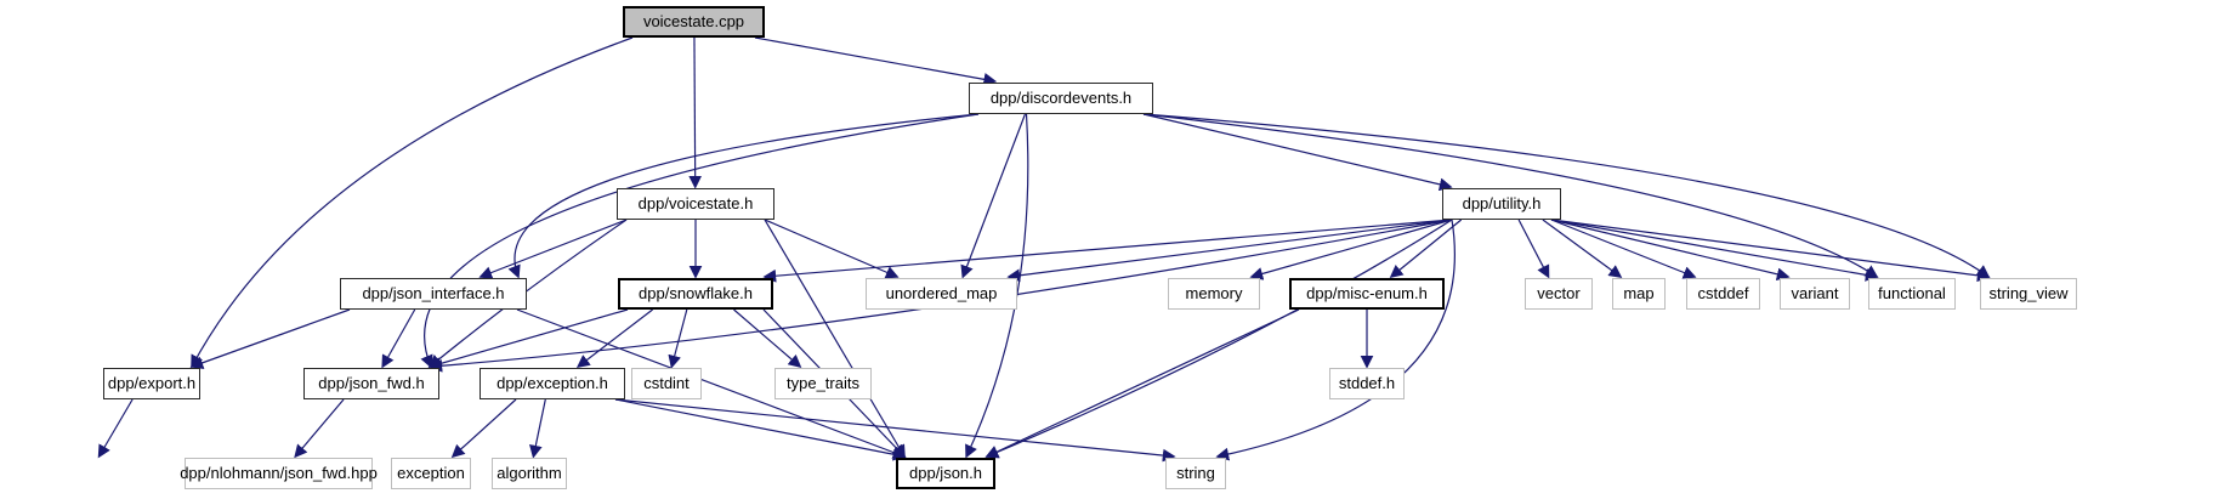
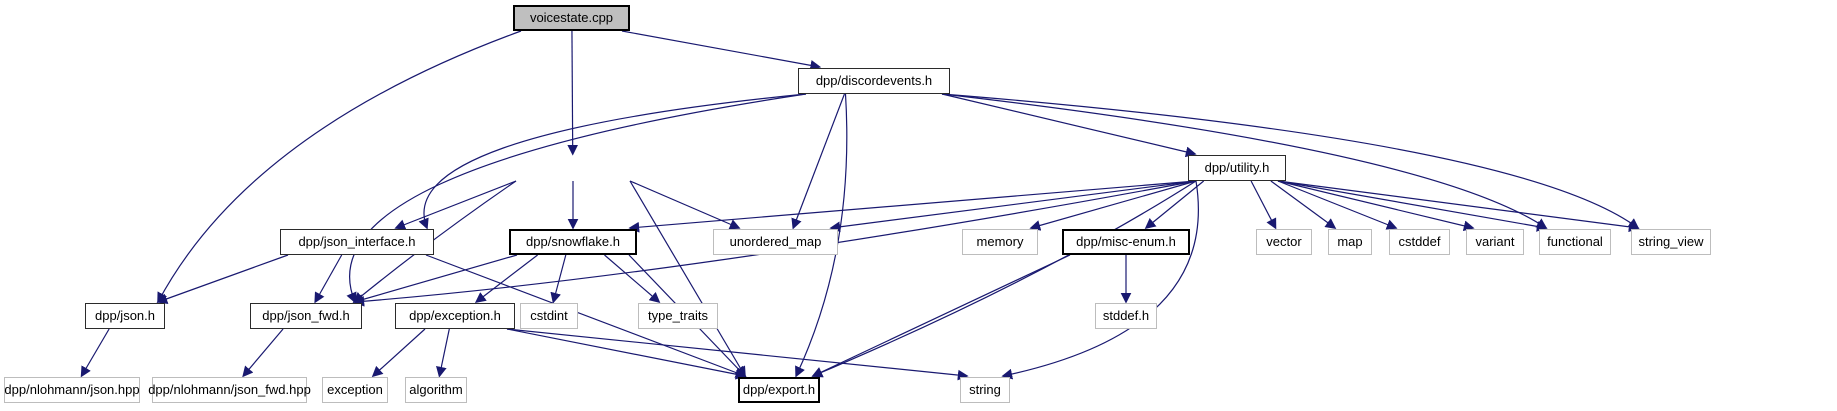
  voicestate.cpp
  dpp/discordevents.h
- dpp/voicestate.h
  dpp/utility.h
  dpp/json_interface.h
  dpp/snowflake.h
  unordered_map
  memory
  dpp/misc-enum.h
  vector
  map
  cstddef
  variant
  functional
  string_view
- dpp/export.h
+ dpp/json.h
  dpp/json_fwd.h
  dpp/exception.h
  cstdint
  type_traits
  stddef.h
+ dpp/nlohmann/json.hpp
  dpp/nlohmann/json_fwd.hpp
  exception
  algorithm
- dpp/json.h
+ dpp/export.h
  string
